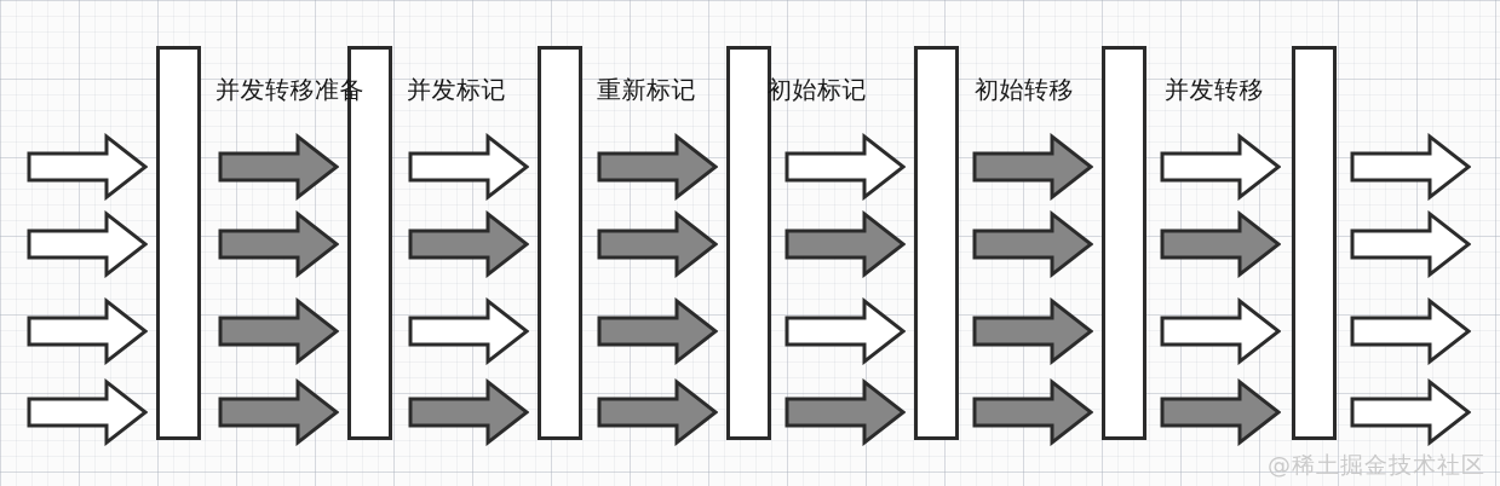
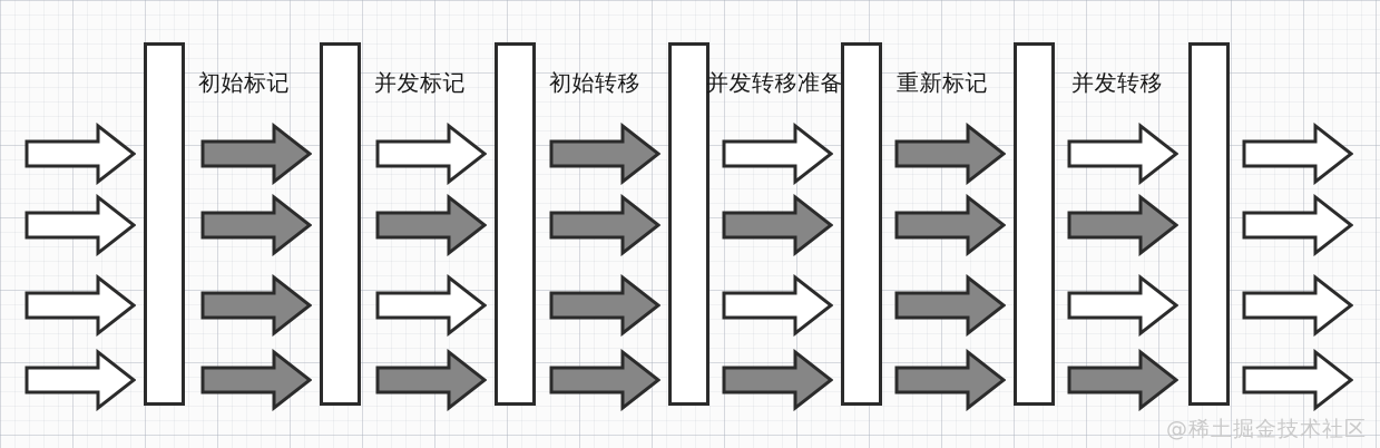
- 并发转移准备
+ 初始标记
  并发标记
- 重新标记
+ 初始转移
- 初始标记
+ 并发转移准备
- 初始转移
+ 重新标记
  并发转移
  @稀土掘金技术社区
